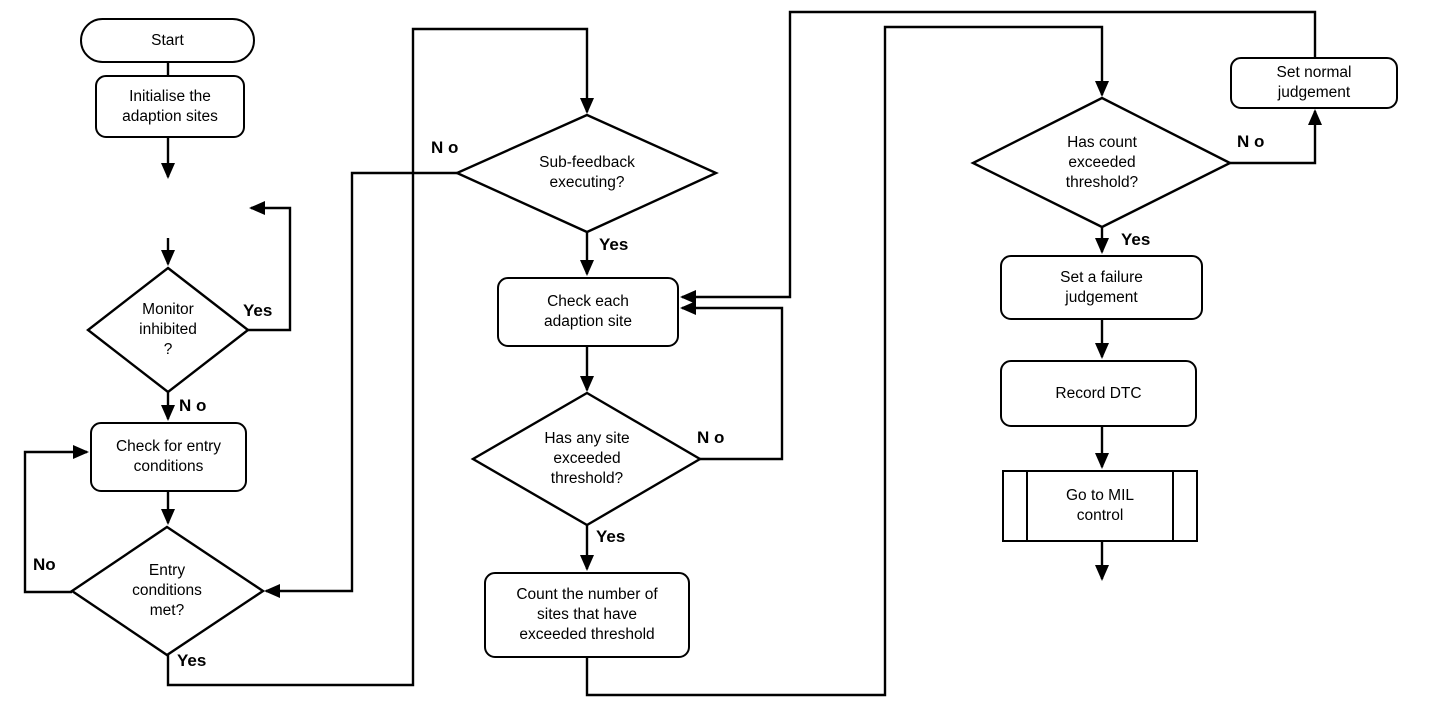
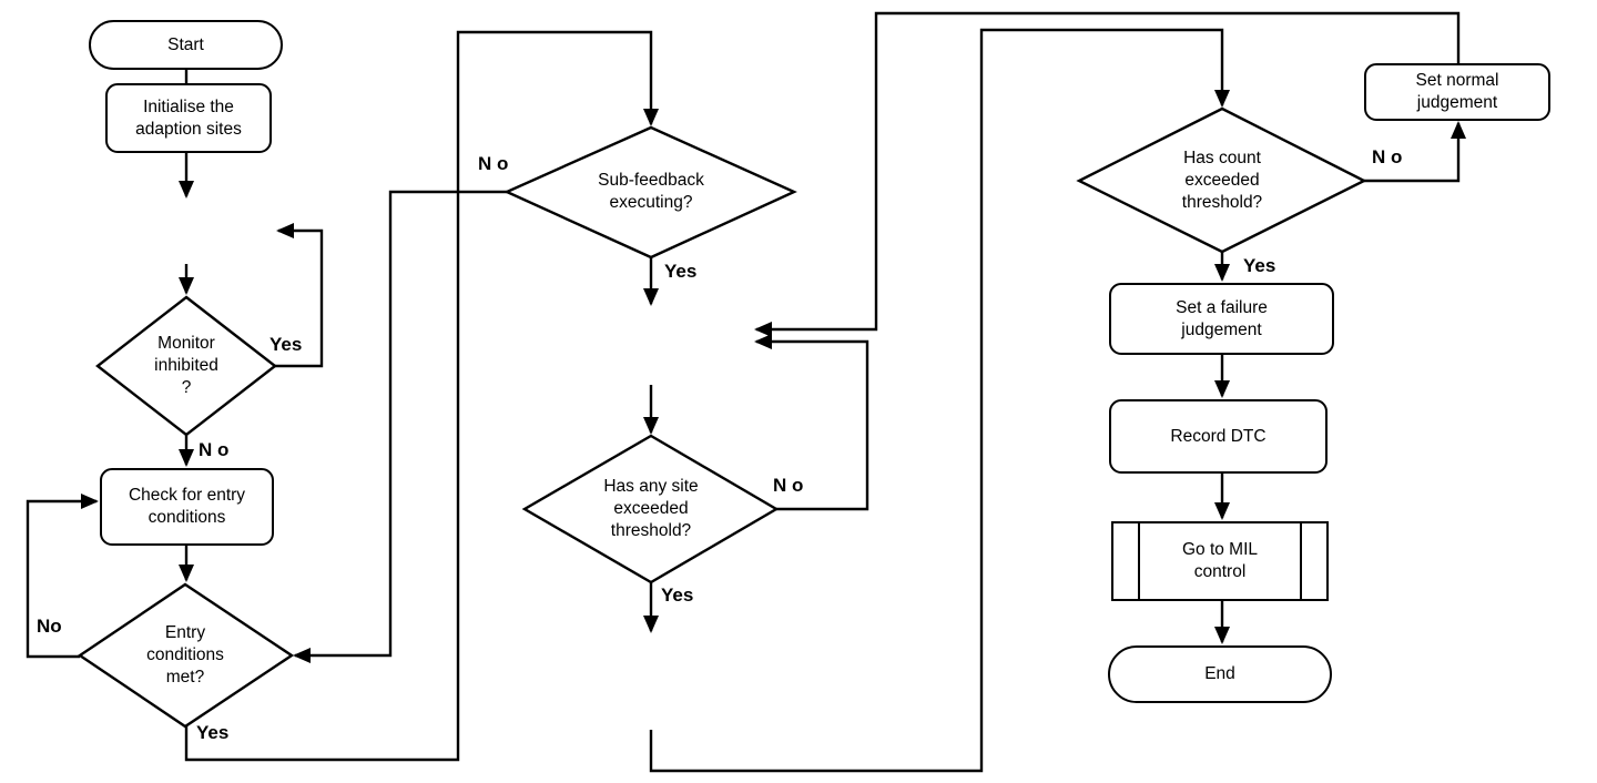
  Start
  Initialise the
  adaption sites
  Check for entry
  conditions
- Check each
- adaption site
- Count the number of
- sites that have
- exceeded threshold
  Set normal
  judgement
  Set a failure
  judgement
  Record DTC
  Go to MIL
  control
+ End
  Monitor
  inhibited
  ?
  Entry
  conditions
  met?
  Sub-feedback
  executing?
  Has any site
  exceeded
  threshold?
  Has count
  exceeded
  threshold?
  Yes
  N o
  No
  Yes
  N o
  Yes
  N o
  Yes
  N o
  Yes
